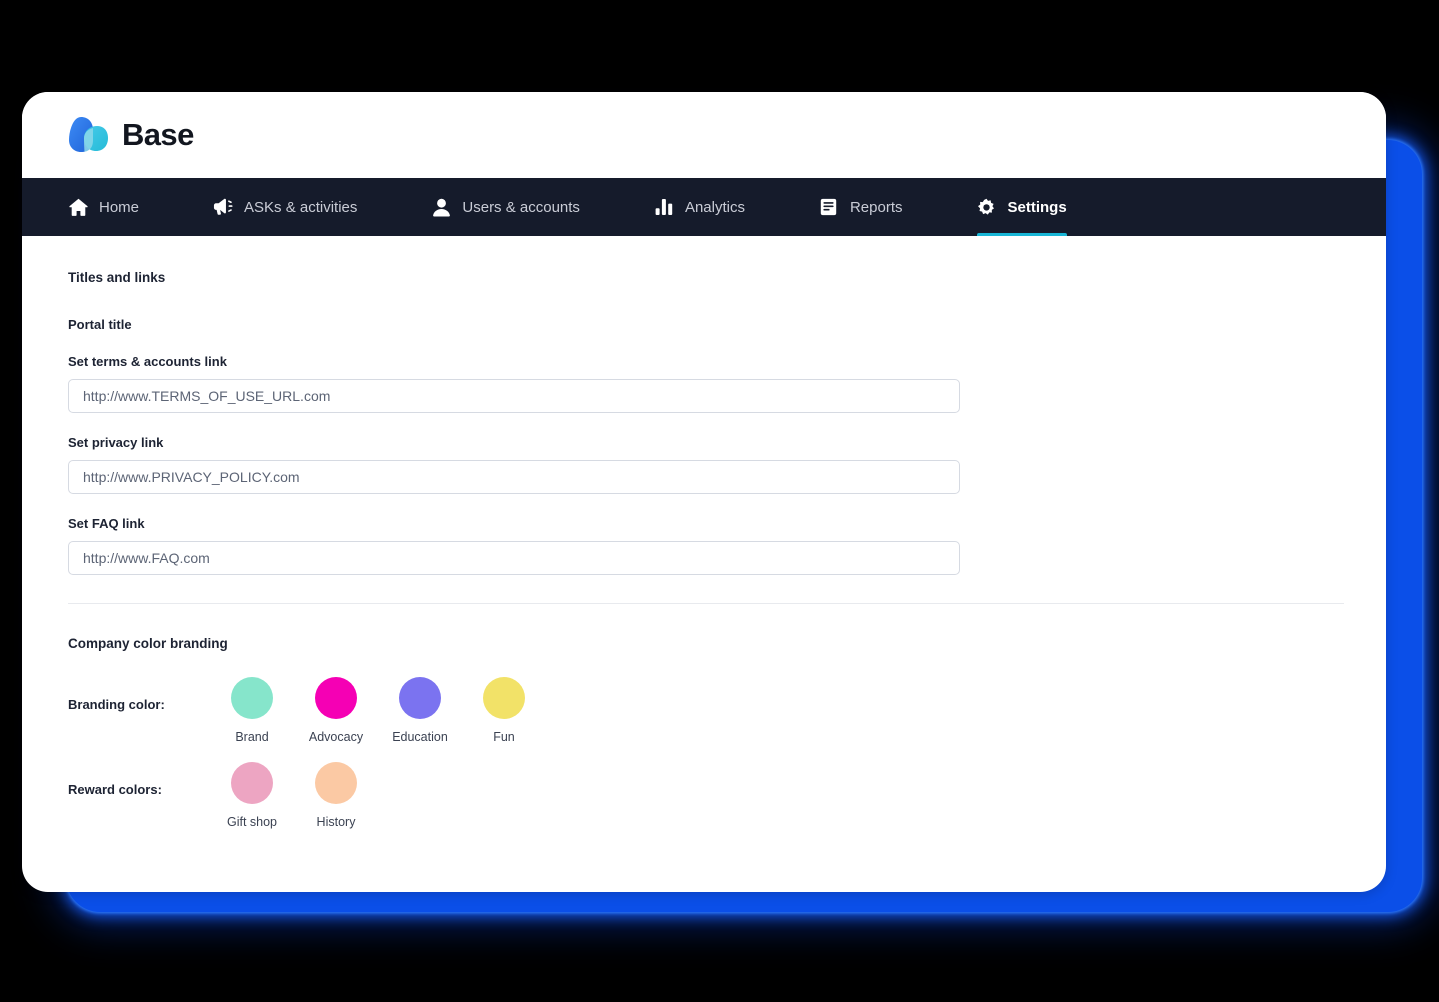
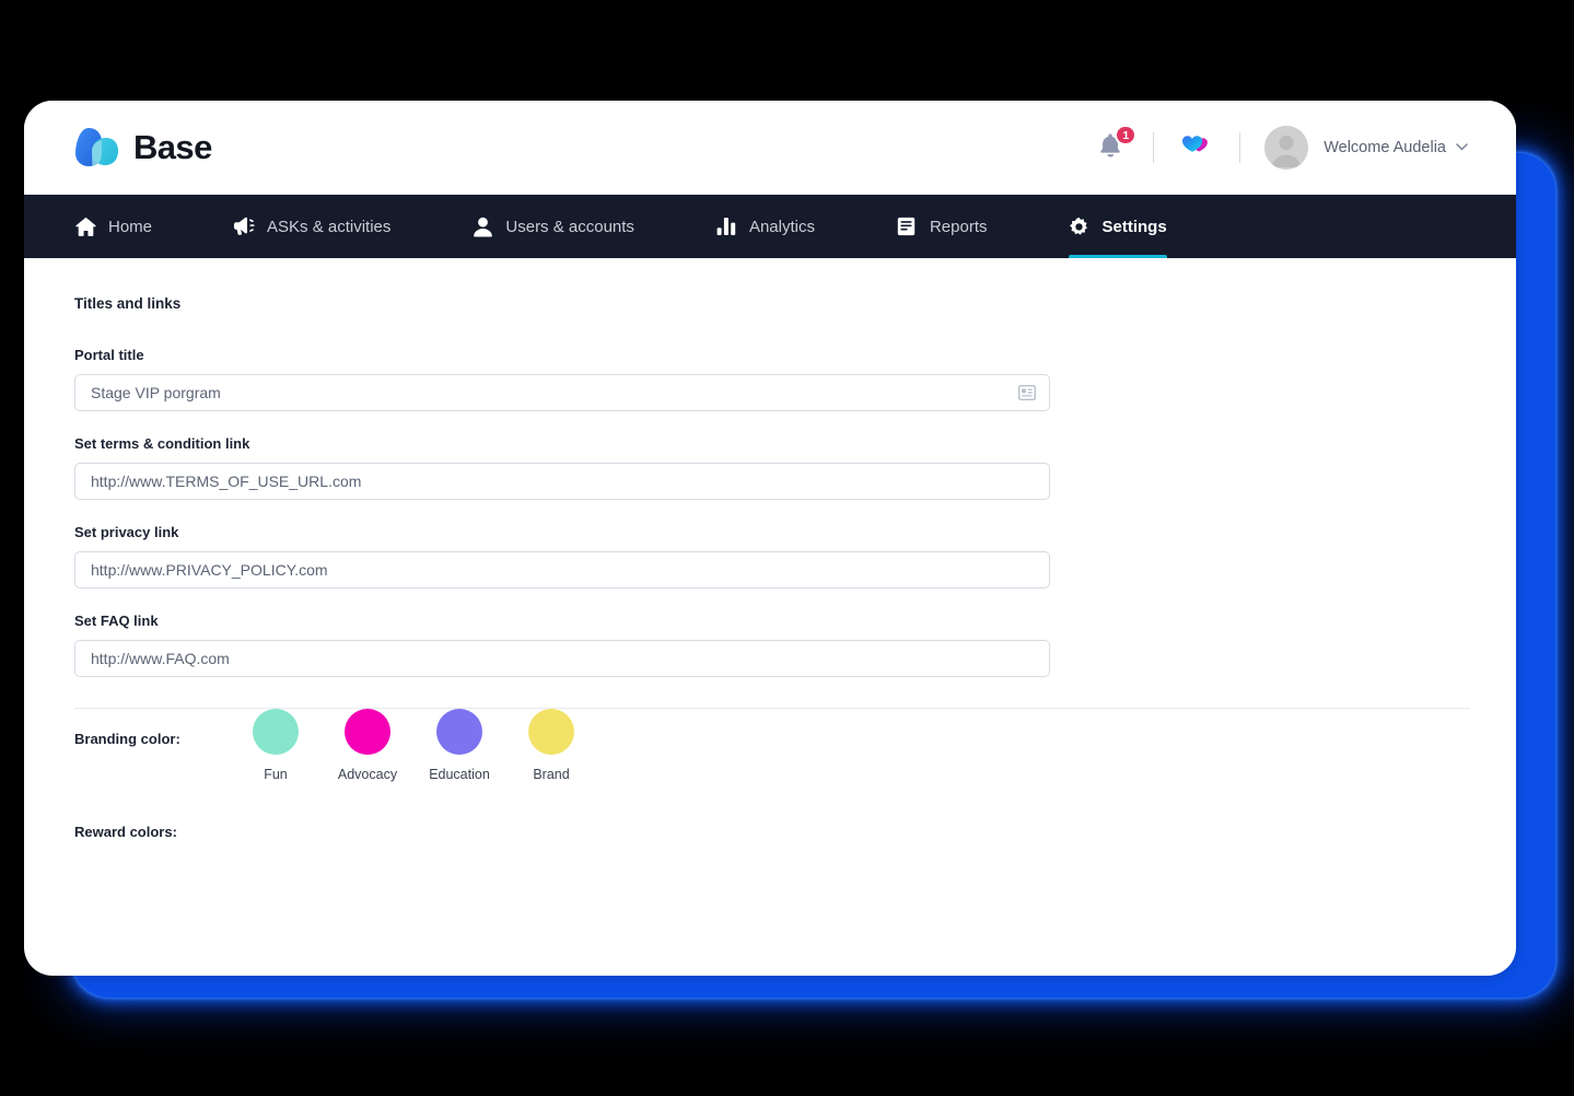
  Base
+ 1
+ Welcome Audelia
  Home
  ASKs & activities
  Users & accounts
  Analytics
  Reports
  Settings
  Titles and links
  Portal title
+ Stage VIP porgram
- Set terms & accounts link
+ Set terms & condition link
  http://www.TERMS_OF_USE_URL.com
  Set privacy link
  http://www.PRIVACY_POLICY.com
  Set FAQ link
  http://www.FAQ.com
- Company color branding
  Branding color:
- Brand
+ Fun
  Advocacy
  Education
- Fun
+ Brand
  Reward colors:
- Gift shop
- History
